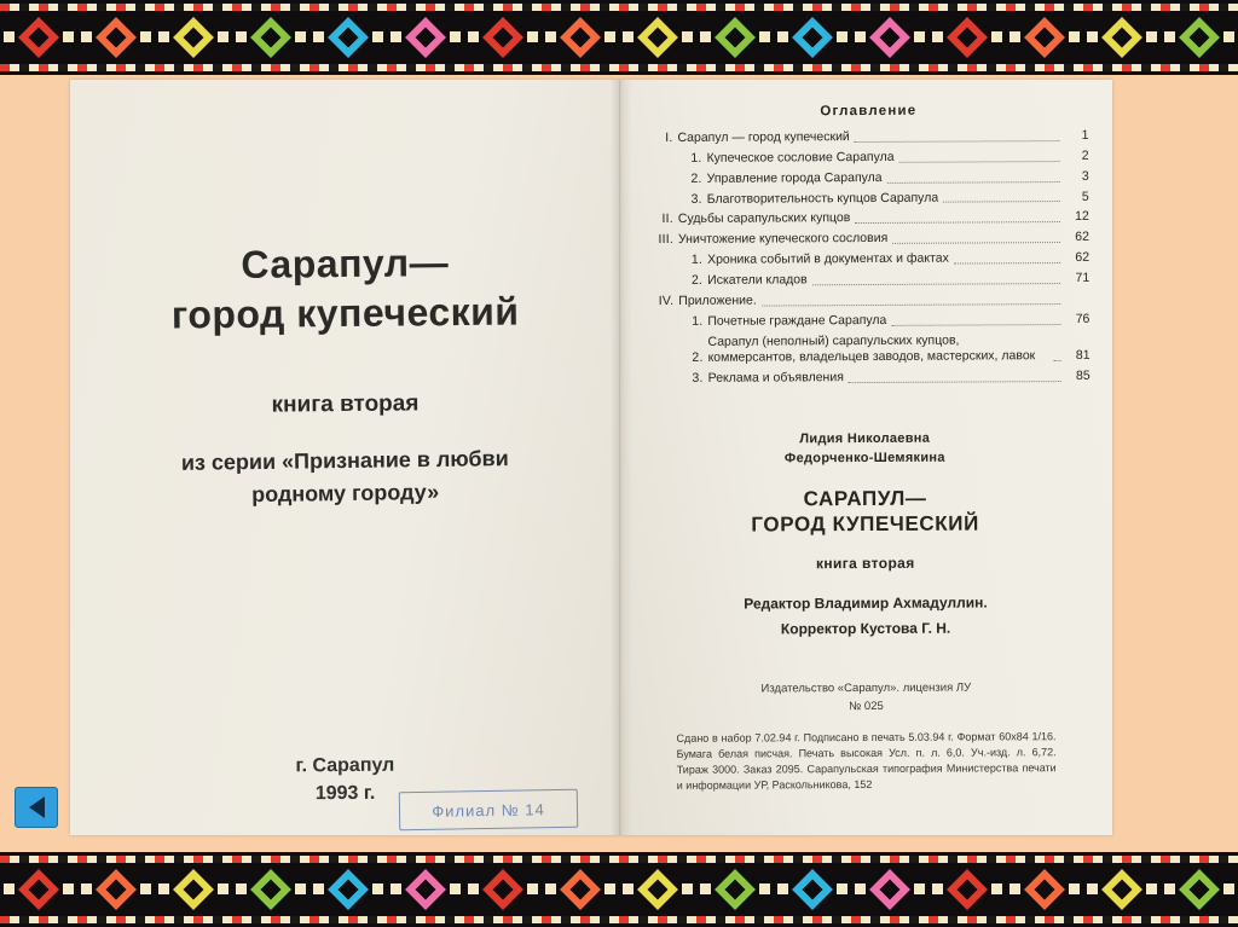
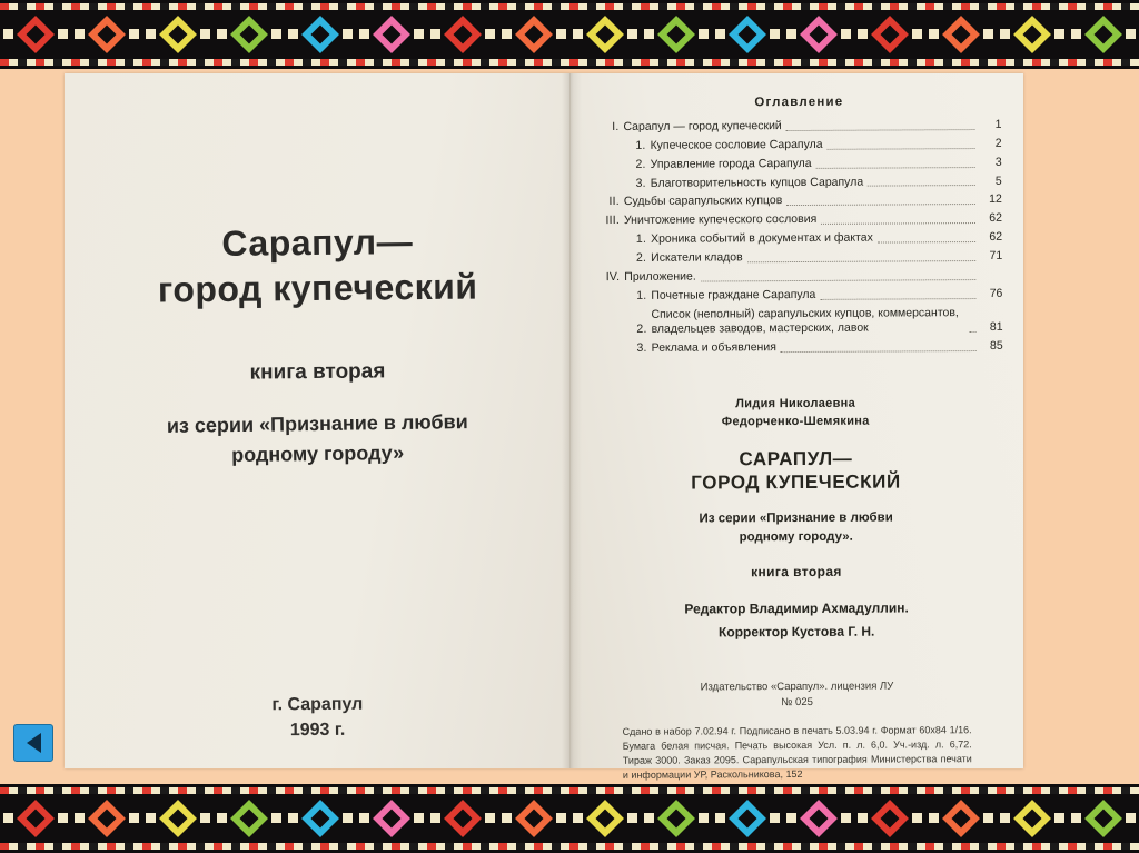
  Сарапул—
  город купеческий
  книга вторая
  из серии «Признание в любви
  родному городу»
  г. Сарапул
  1993 г.
- Филиал № 14
  Оглавление
  I.
  Сарапул — город купеческий
  1
  1.
  Купеческое сословие Сарапула
  2
  2.
  Управление города Сарапула
  3
  3.
  Благотворительность купцов Сарапула
  5
  II.
  Судьбы сарапульских купцов
  12
  III.
  Уничтожение купеческого сословия
  62
  1.
  Хроника событий в документах и фактах
  62
  2.
  Искатели кладов
  71
  IV.
  Приложение.
  1.
  Почетные граждане Сарапула
  76
  2.
- Сарапул (неполный) сарапульских купцов, коммерсантов, владельцев заводов, мастерских, лавок
+ Список (неполный) сарапульских купцов, коммерсантов, владельцев заводов, мастерских, лавок
  81
  3.
  Реклама и объявления
  85
  Лидия Николаевна
  Федорченко-Шемякина
  САРАПУЛ—
  ГОРОД КУПЕЧЕСКИЙ
+ Из серии «Признание в любви
+ родному городу».
  книга вторая
  Редактор Владимир Ахмадуллин.
  Корректор Кустова Г. Н.
  Издательство «Сарапул». лицензия ЛУ
  № 025
  Сдано в набор 7.02.94 г. Подписано в печать 5.03.94 г. Формат 60х84 1/16. Бумага белая писчая. Печать высокая Усл. п. л. 6,0. Уч.-изд. л. 6,72. Тираж 3000. Заказ 2095. Сарапульская типография Министерства печати и информации УР, Раскольникова, 152
